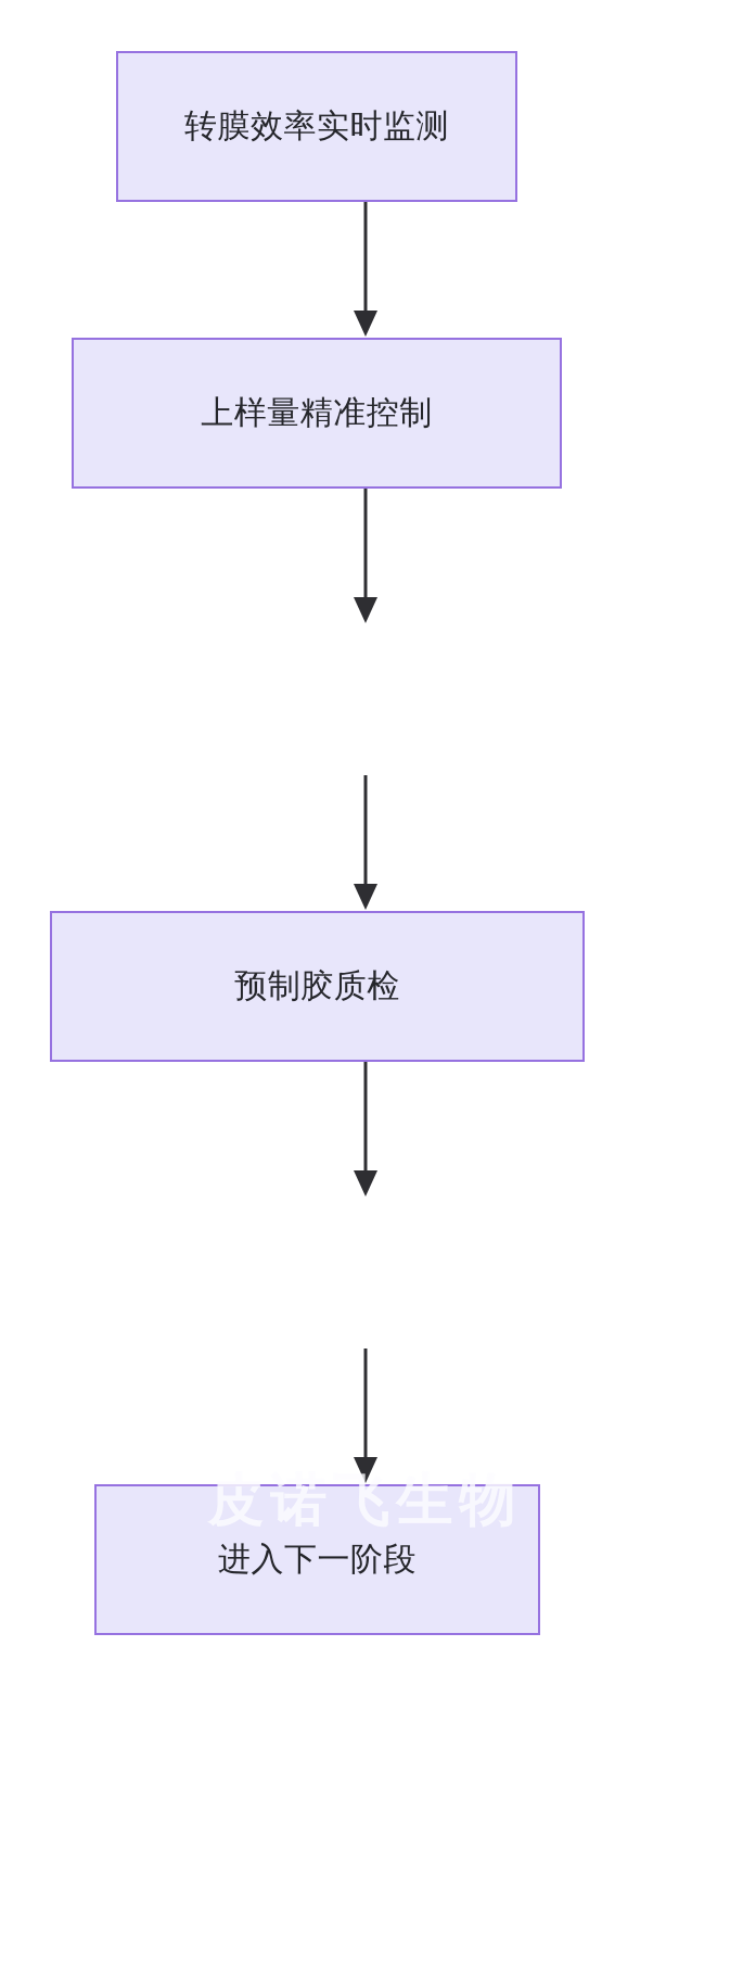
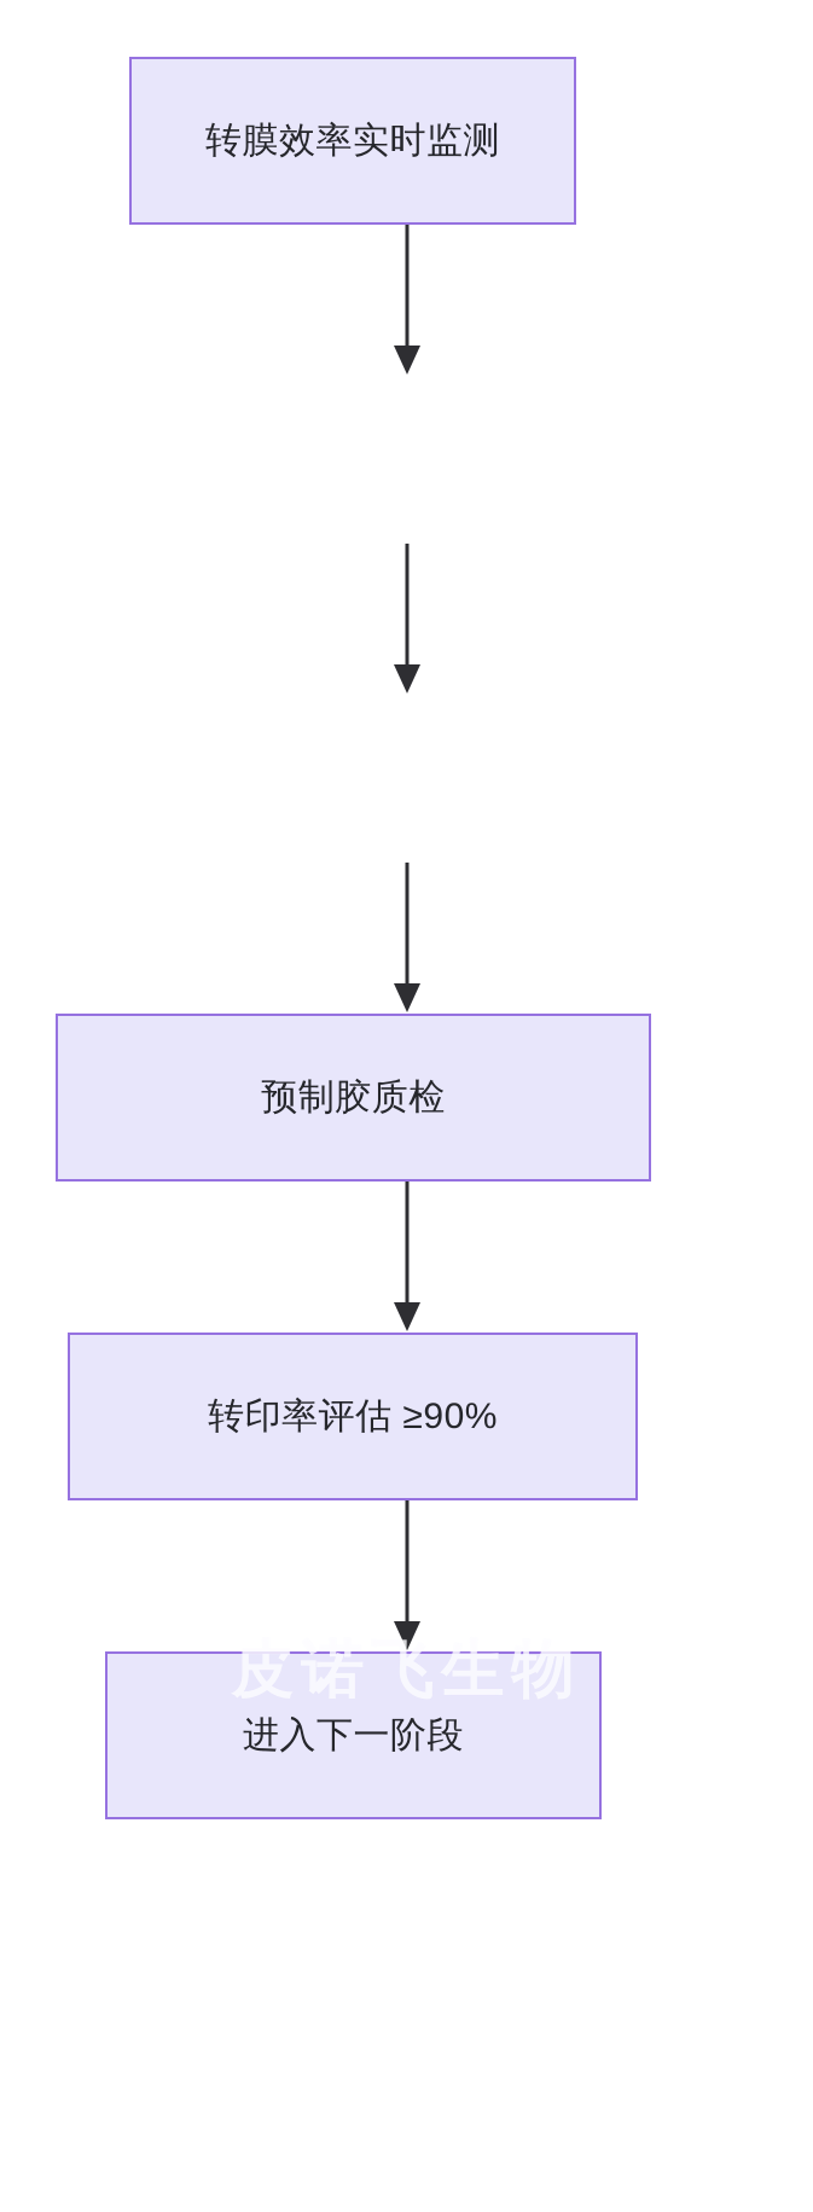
  转膜效率实时监测
- 上样量精准控制
  预制胶质检
+ 转印率评估 ≥90%
  进入下一阶段
  皮诺飞生物
